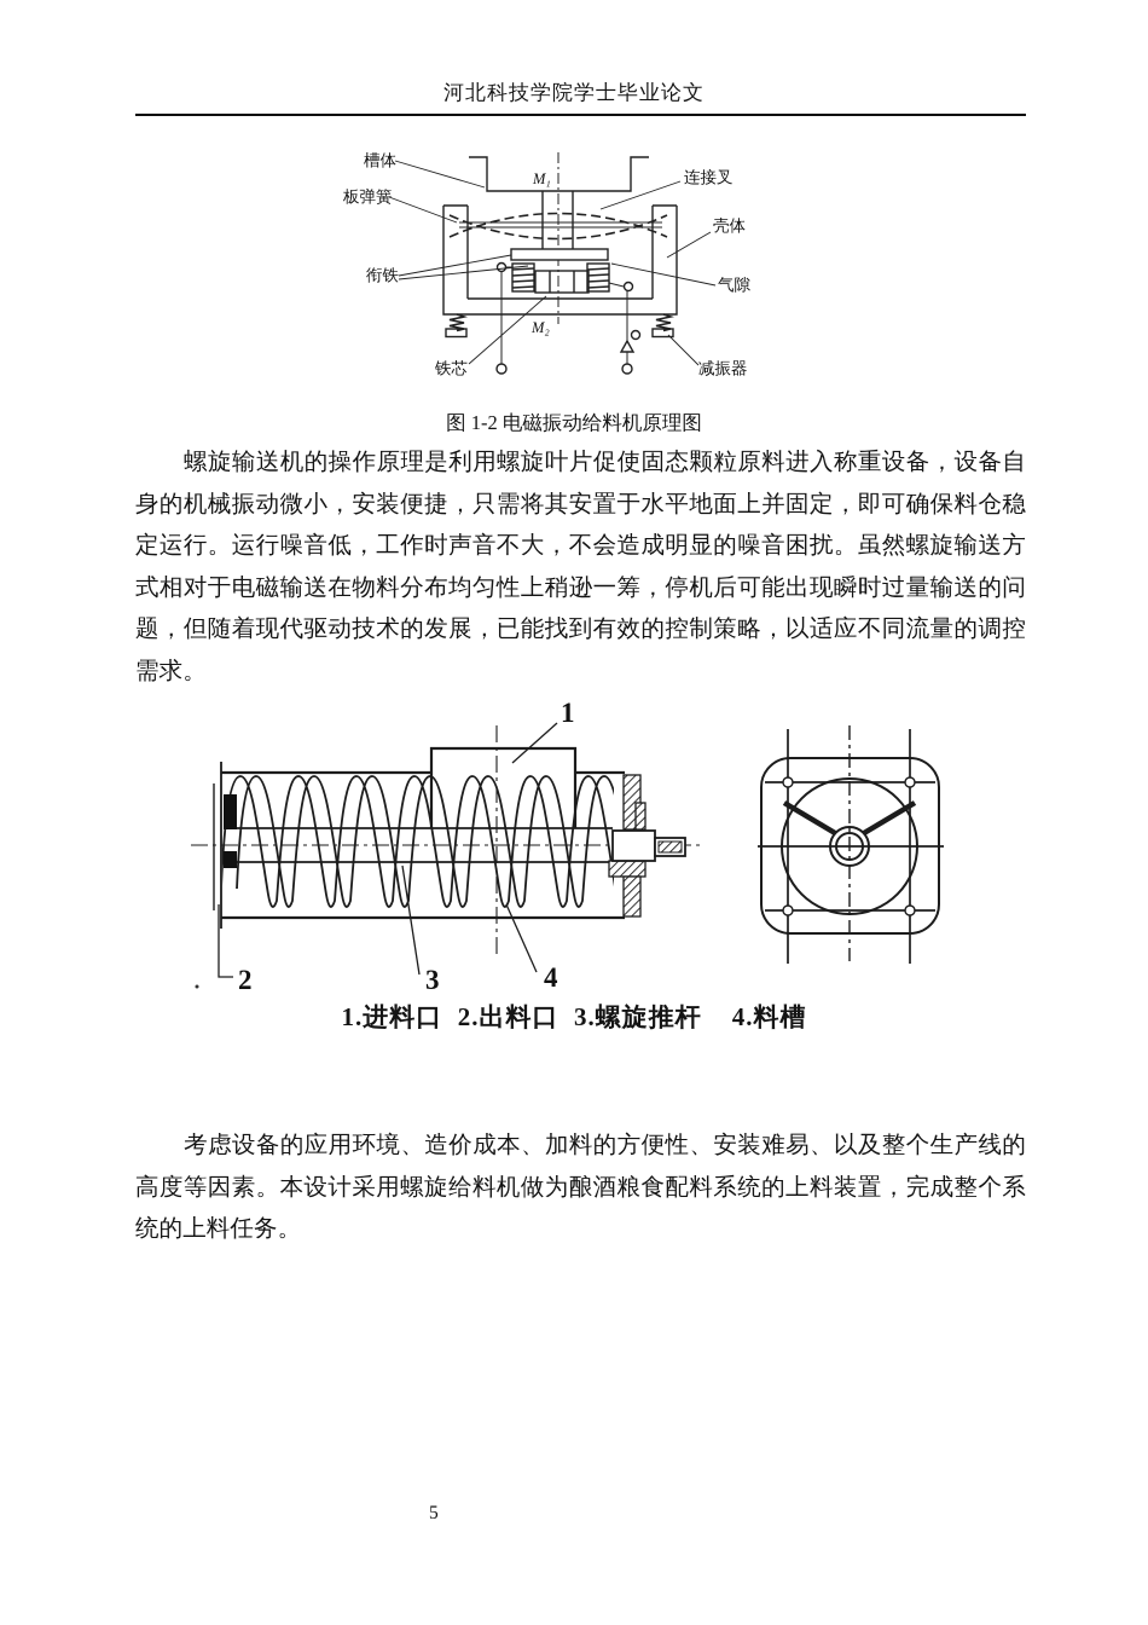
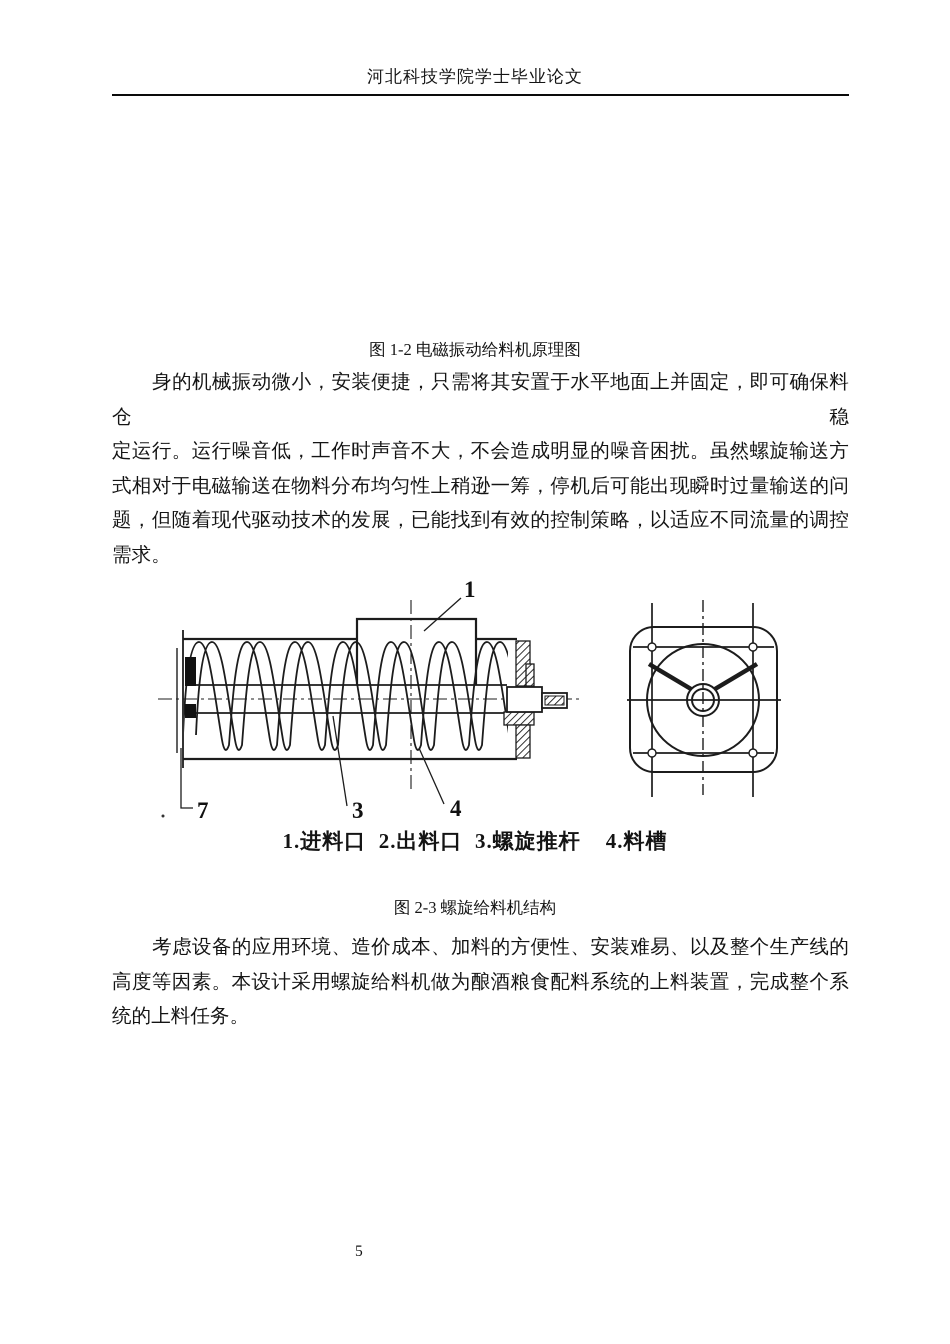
  河北科技学院学士毕业论文
- 槽体
- 板弹簧
- 衔铁
- 铁芯
- 连接叉
- 壳体
- 气隙
- 减振器
- M₁
- M₂
  图 1-2 电磁振动给料机原理图
- 螺旋输送机的操作原理是利用螺旋叶片促使固态颗粒原料进入称重设备，设备自
  身的机械振动微小，安装便捷，只需将其安置于水平地面上并固定，即可确保料仓稳
  定运行。运行噪音低，工作时声音不大，不会造成明显的噪音困扰。虽然螺旋输送方
  式相对于电磁输送在物料分布均匀性上稍逊一筹，停机后可能出现瞬时过量输送的问
  题，但随着现代驱动技术的发展，已能找到有效的控制策略，以适应不同流量的调控
  需求。
  1
- 2
+ 7
  3
  4
  1.进料口 2.出料口 3.螺旋推杆 4.料槽
+ 图 2-3 螺旋给料机结构
  考虑设备的应用环境、造价成本、加料的方便性、安装难易、以及整个生产线的
  高度等因素。本设计采用螺旋给料机做为酿酒粮食配料系统的上料装置，完成整个系
  统的上料任务。
  5
